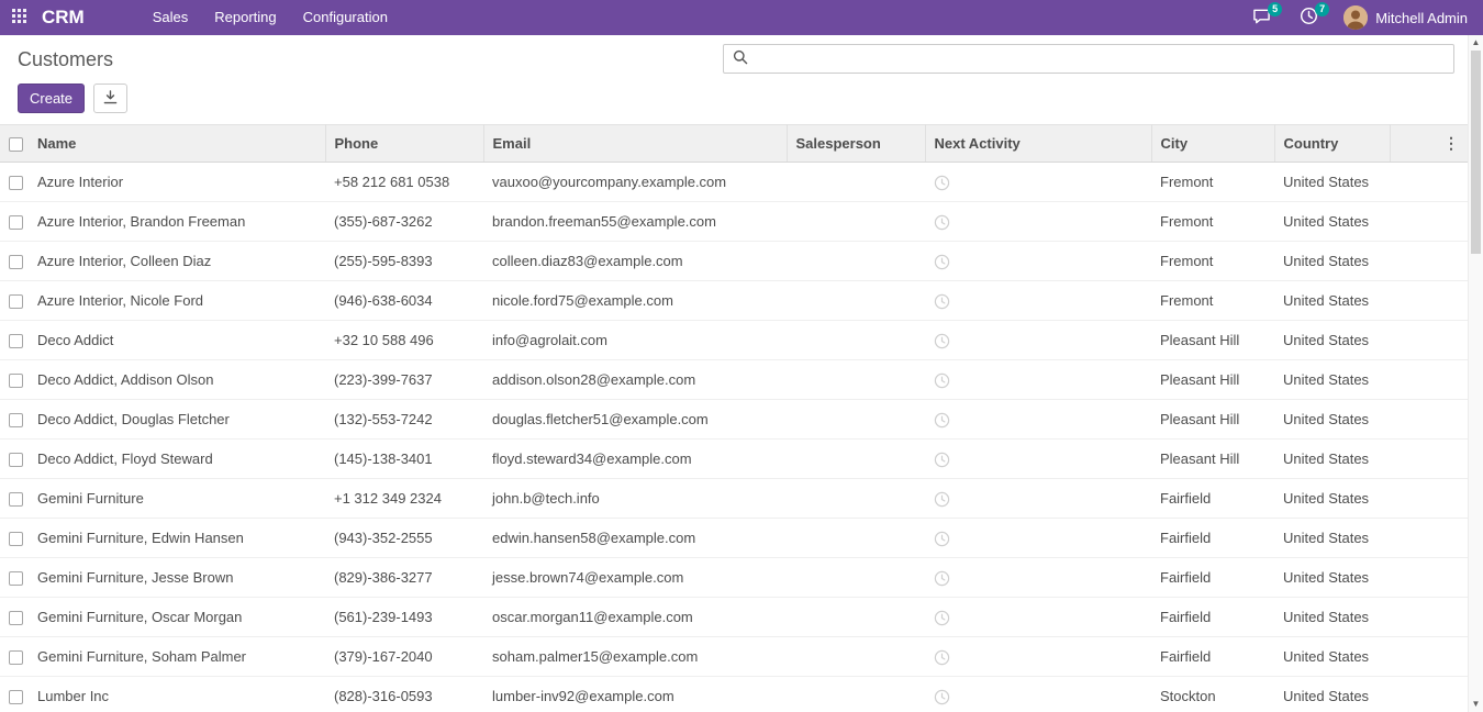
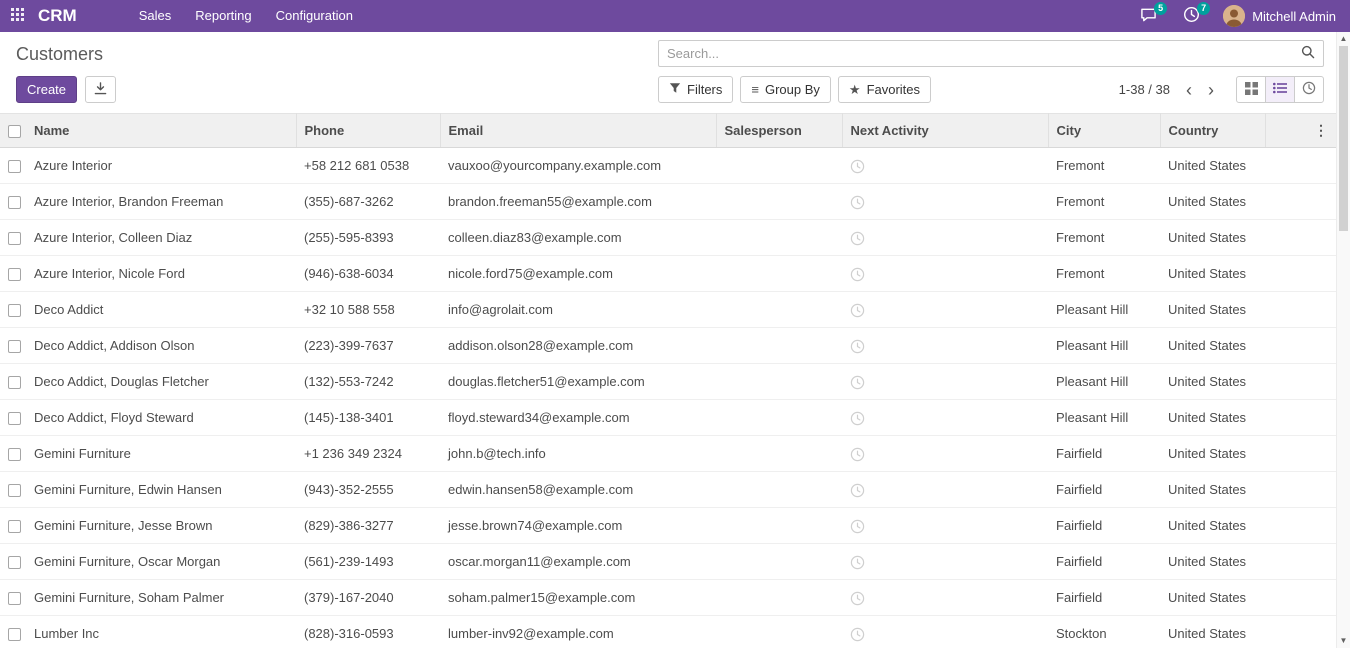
  CRM
  Sales
  Reporting
  Configuration
  5
  7
  Mitchell Admin
  Customers
  Create
+ Search...
+ Filters
+ ≡
+ Group By
+ ★
+ Favorites
+ 1-38 / 38
+ ‹
+ ›
  	Name	Phone	Email	Salesperson	Next Activity	City	Country	⋮
  	Azure Interior	+58 212 681 0538	vauxoo@yourcompany.example.com			Fremont	United States
  	Azure Interior, Brandon Freeman	(355)-687-3262	brandon.freeman55@example.com			Fremont	United States
  	Azure Interior, Colleen Diaz	(255)-595-8393	colleen.diaz83@example.com			Fremont	United States
  	Azure Interior, Nicole Ford	(946)-638-6034	nicole.ford75@example.com			Fremont	United States
- 	Deco Addict	+32 10 588 496	info@agrolait.com			Pleasant Hill	United States
+ 	Deco Addict	+32 10 588 558	info@agrolait.com			Pleasant Hill	United States
  	Deco Addict, Addison Olson	(223)-399-7637	addison.olson28@example.com			Pleasant Hill	United States
  	Deco Addict, Douglas Fletcher	(132)-553-7242	douglas.fletcher51@example.com			Pleasant Hill	United States
  	Deco Addict, Floyd Steward	(145)-138-3401	floyd.steward34@example.com			Pleasant Hill	United States
- 	Gemini Furniture	+1 312 349 2324	john.b@tech.info			Fairfield	United States
+ 	Gemini Furniture	+1 236 349 2324	john.b@tech.info			Fairfield	United States
  	Gemini Furniture, Edwin Hansen	(943)-352-2555	edwin.hansen58@example.com			Fairfield	United States
  	Gemini Furniture, Jesse Brown	(829)-386-3277	jesse.brown74@example.com			Fairfield	United States
  	Gemini Furniture, Oscar Morgan	(561)-239-1493	oscar.morgan11@example.com			Fairfield	United States
  	Gemini Furniture, Soham Palmer	(379)-167-2040	soham.palmer15@example.com			Fairfield	United States
  	Lumber Inc	(828)-316-0593	lumber-inv92@example.com			Stockton	United States
  ▲
  ▼
